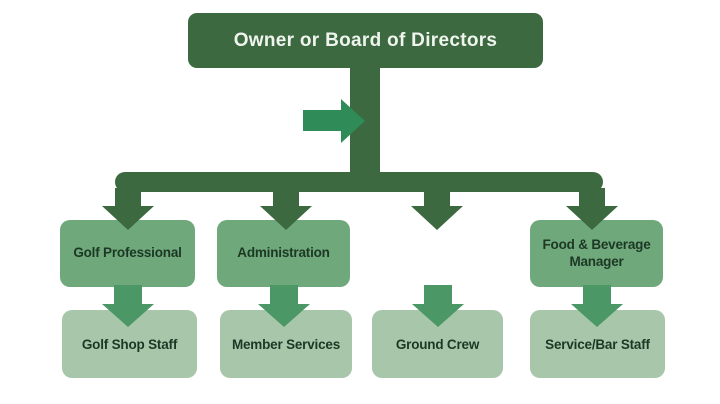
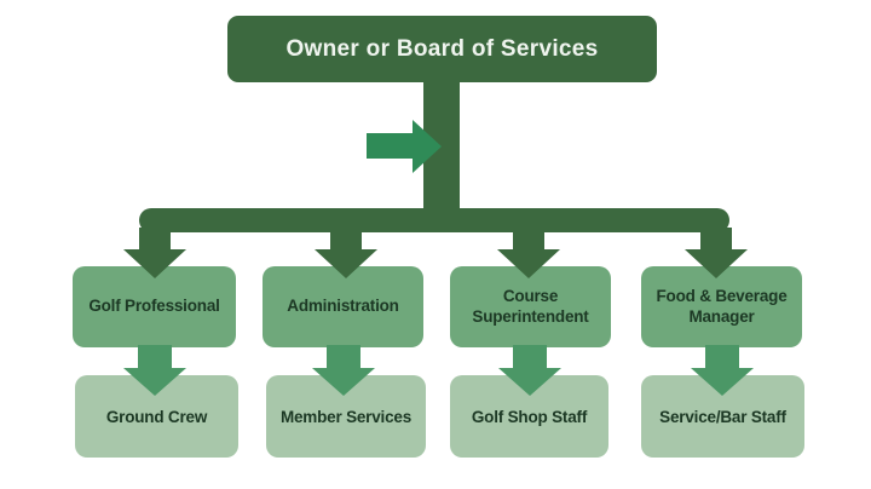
- Owner or Board of Directors
+ Owner or Board of Services
  Golf Professional
  Administration
+ Course Superintendent
  Food & Beverage Manager
- Golf Shop Staff
+ Ground Crew
  Member Services
- Ground Crew
+ Golf Shop Staff
  Service/Bar Staff
